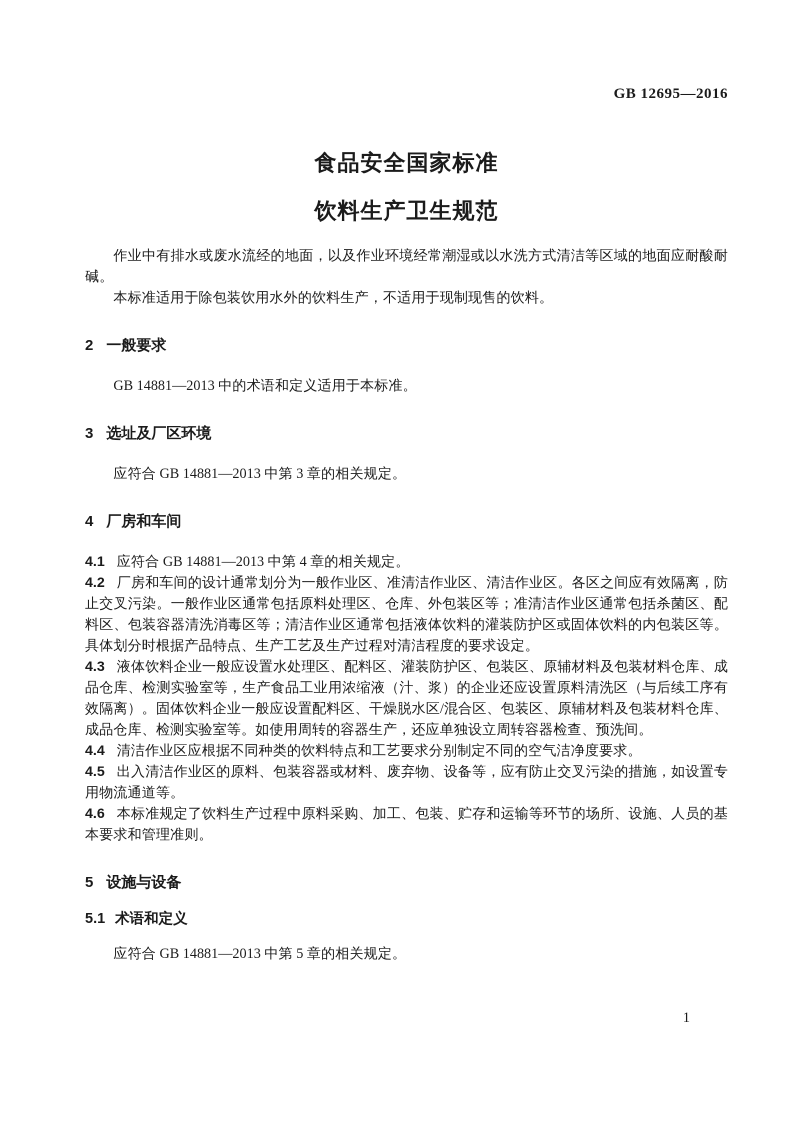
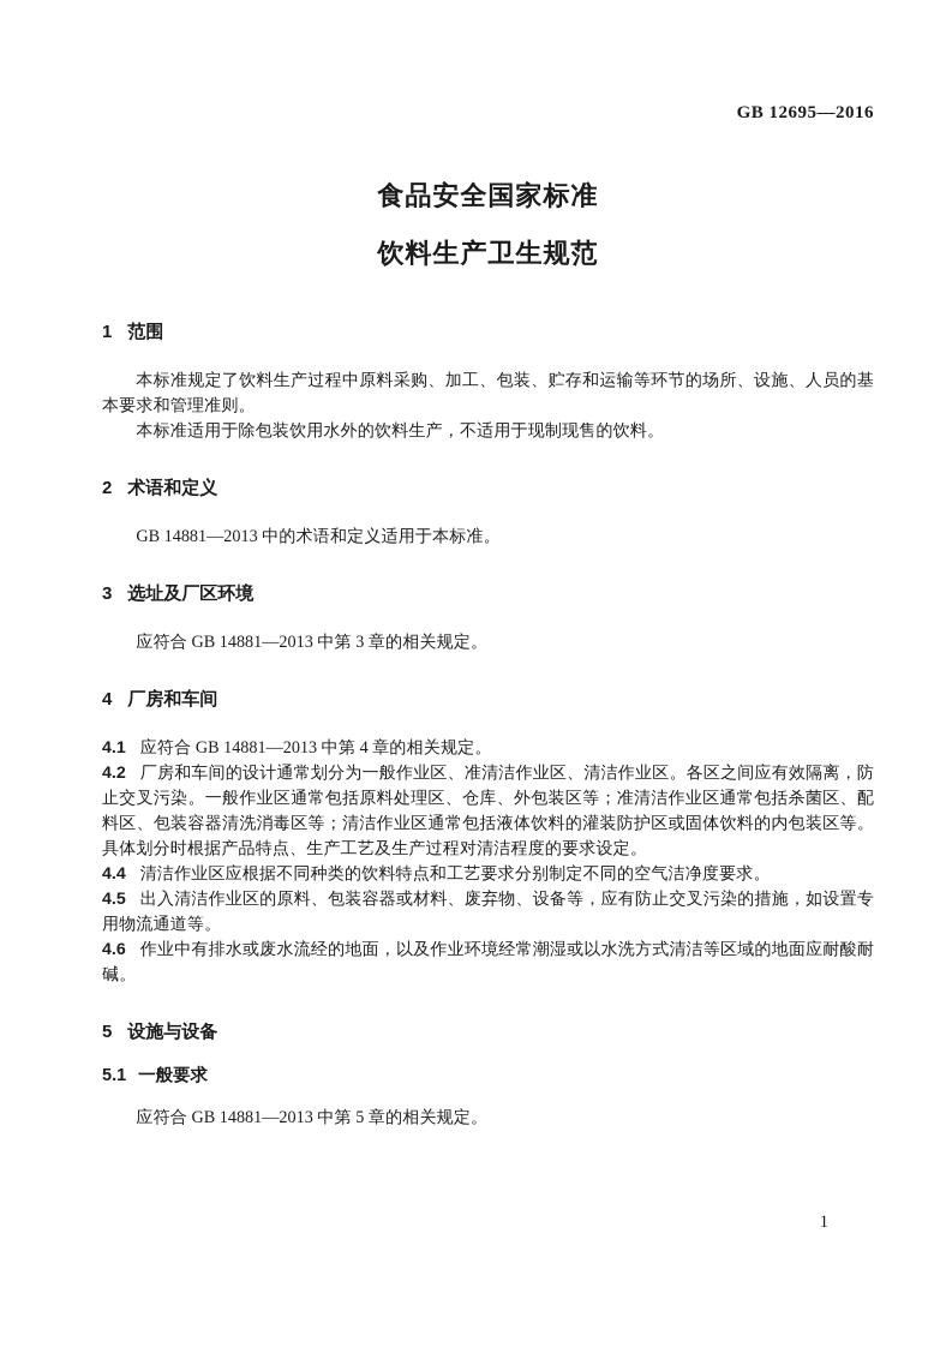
  GB 12695—2016
  食品安全国家标准
  饮料生产卫生规范
+ 1 范围
- 作业中有排水或废水流经的地面，以及作业环境经常潮湿或以水洗方式清洁等区域的地面应耐酸耐碱。
+ 本标准规定了饮料生产过程中原料采购、加工、包装、贮存和运输等环节的场所、设施、人员的基本要求和管理准则。
  本标准适用于除包装饮用水外的饮料生产，不适用于现制现售的饮料。
- 2 一般要求
+ 2 术语和定义
  GB 14881—2013 中的术语和定义适用于本标准。
  3 选址及厂区环境
  应符合 GB 14881—2013 中第 3 章的相关规定。
  4 厂房和车间
  4.1 应符合 GB 14881—2013 中第 4 章的相关规定。
  4.2 厂房和车间的设计通常划分为一般作业区、准清洁作业区、清洁作业区。各区之间应有效隔离，防止交叉污染。一般作业区通常包括原料处理区、仓库、外包装区等；准清洁作业区通常包括杀菌区、配料区、包装容器清洗消毒区等；清洁作业区通常包括液体饮料的灌装防护区或固体饮料的内包装区等。具体划分时根据产品特点、生产工艺及生产过程对清洁程度的要求设定。
- 4.3 液体饮料企业一般应设置水处理区、配料区、灌装防护区、包装区、原辅材料及包装材料仓库、成品仓库、检测实验室等，生产食品工业用浓缩液（汁、浆）的企业还应设置原料清洗区（与后续工序有效隔离）。固体饮料企业一般应设置配料区、干燥脱水区/混合区、包装区、原辅材料及包装材料仓库、成品仓库、检测实验室等。如使用周转的容器生产，还应单独设立周转容器检查、预洗间。
  4.4 清洁作业区应根据不同种类的饮料特点和工艺要求分别制定不同的空气洁净度要求。
  4.5 出入清洁作业区的原料、包装容器或材料、废弃物、设备等，应有防止交叉污染的措施，如设置专用物流通道等。
- 4.6 本标准规定了饮料生产过程中原料采购、加工、包装、贮存和运输等环节的场所、设施、人员的基本要求和管理准则。
+ 4.6 作业中有排水或废水流经的地面，以及作业环境经常潮湿或以水洗方式清洁等区域的地面应耐酸耐碱。
  5 设施与设备
- 5.1 术语和定义
+ 5.1 一般要求
  应符合 GB 14881—2013 中第 5 章的相关规定。
  1
